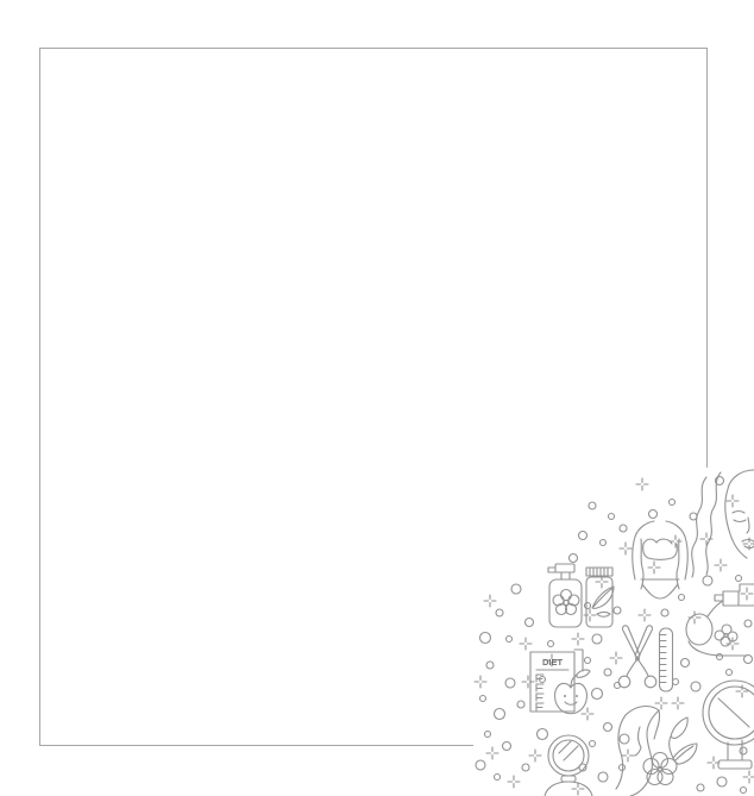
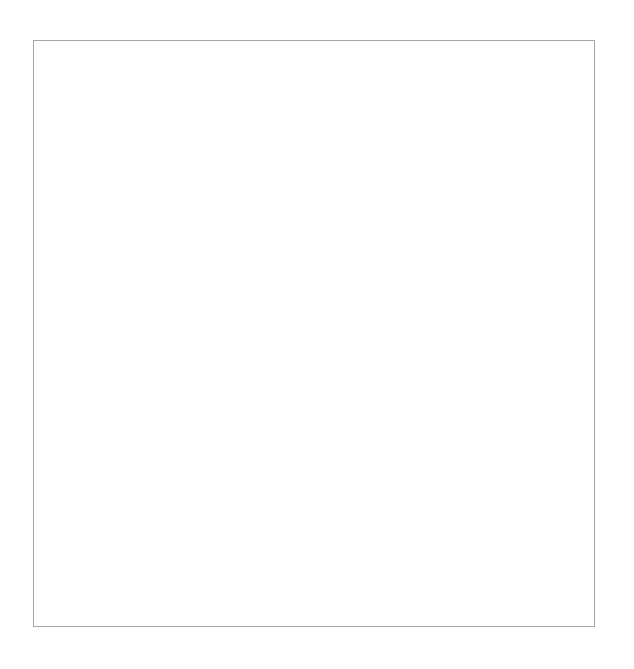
- DIET
